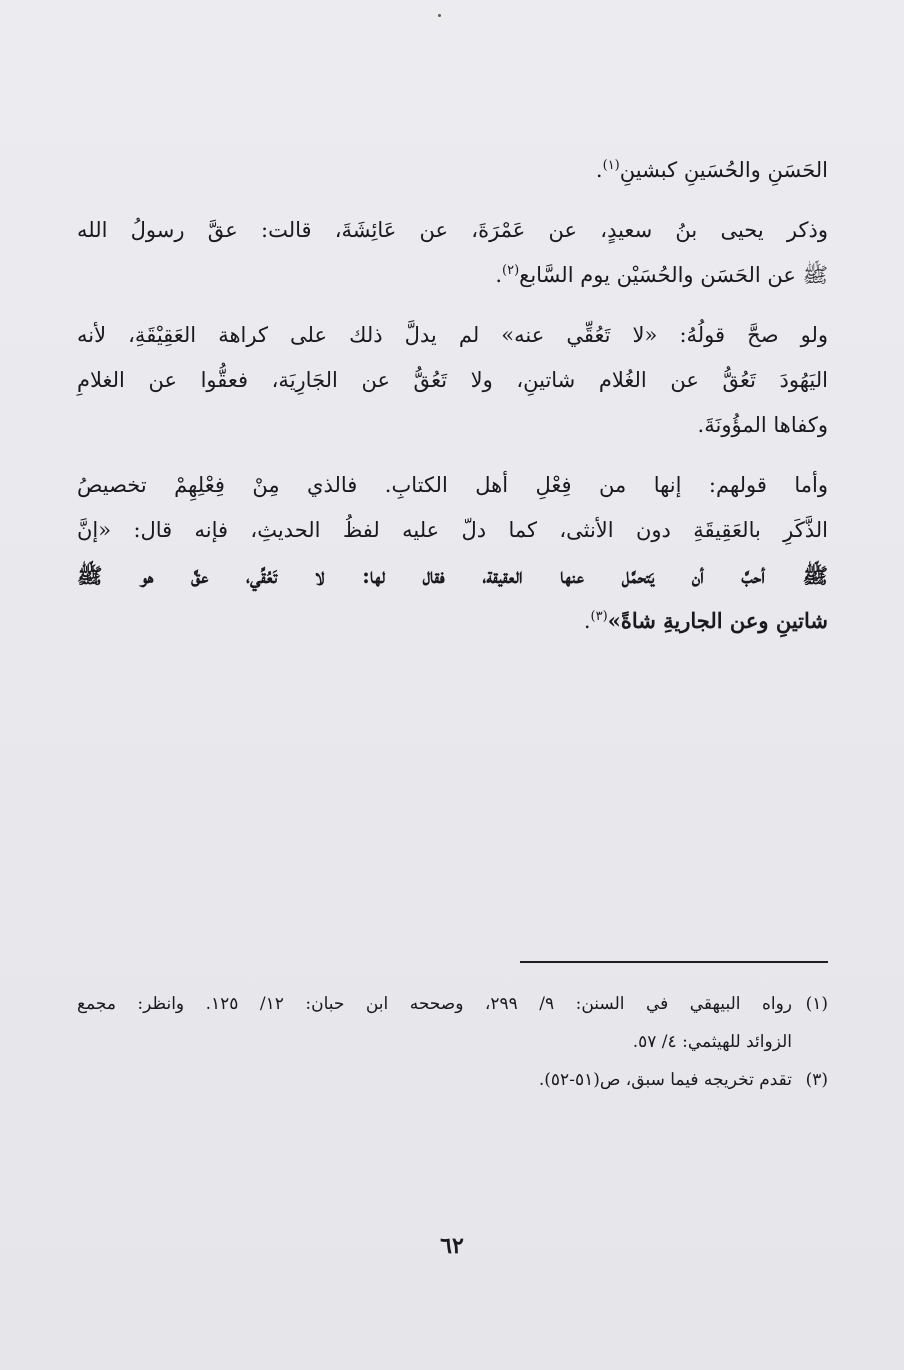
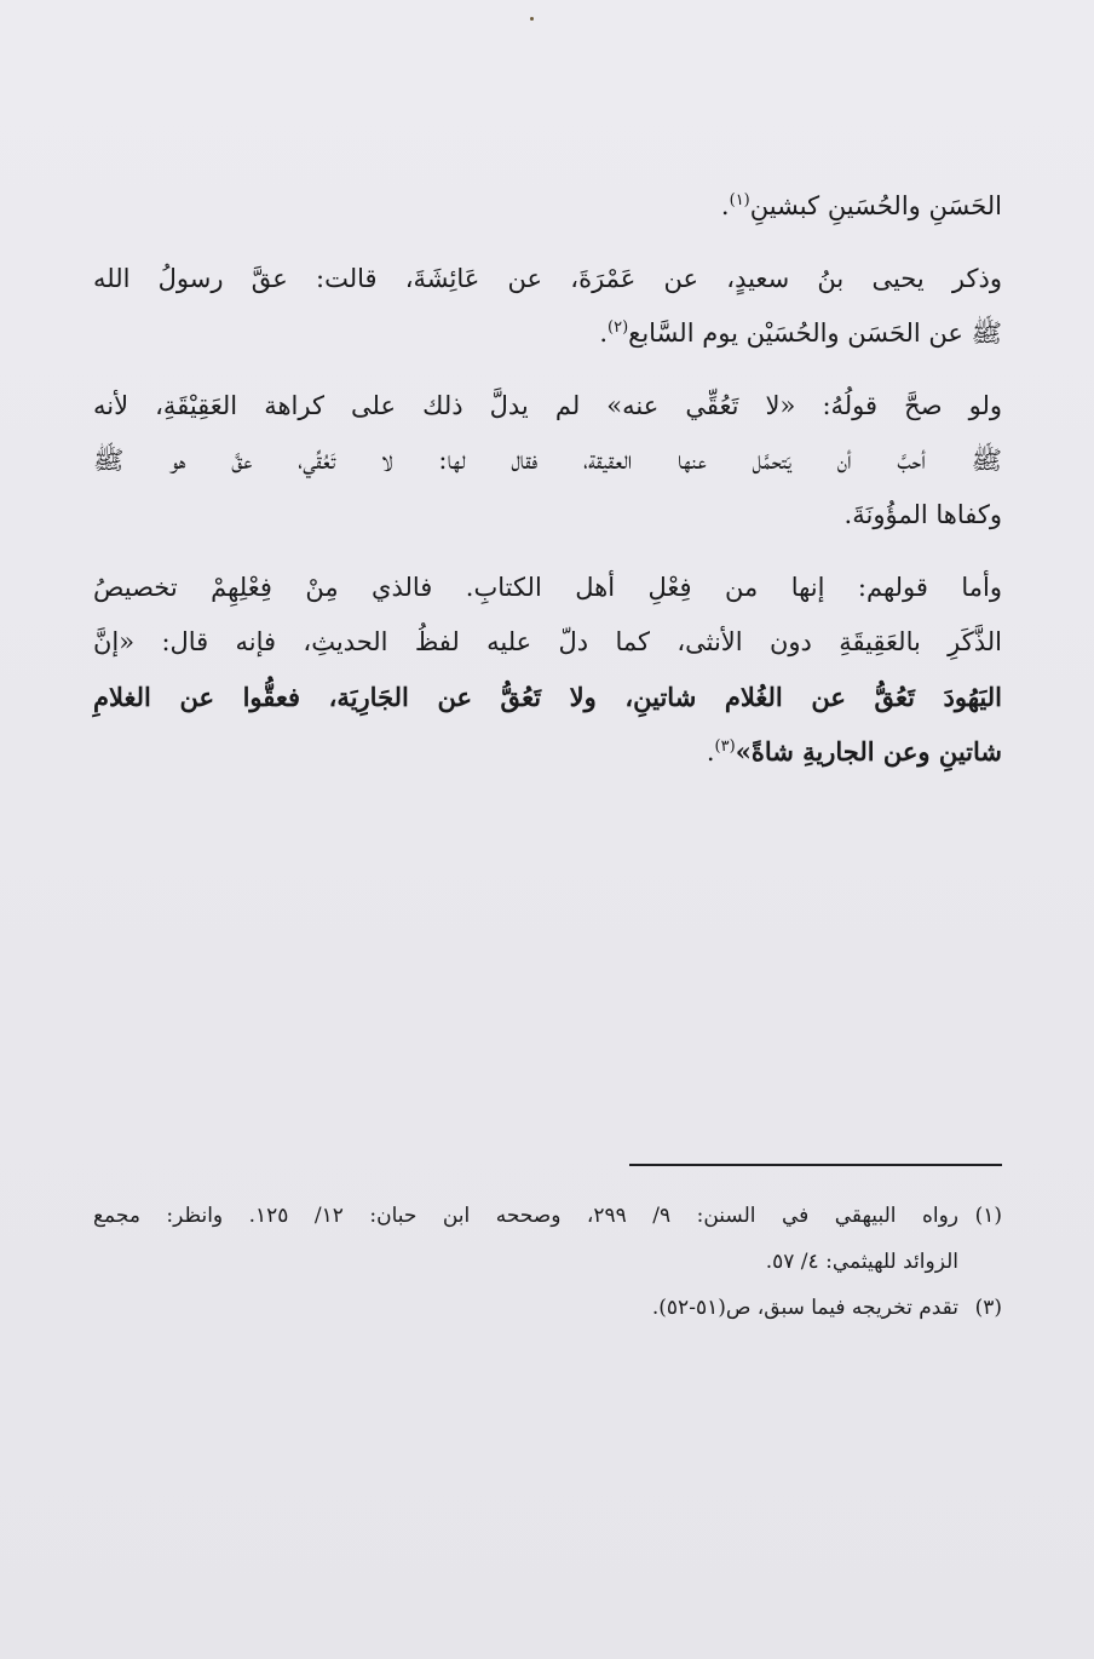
  الحَسَنِ والحُسَينِ كبشينِ(١).
  وذكر يحيى بنُ سعيدٍ، عن عَمْرَةَ، عن عَائِشَةَ، قالت: عقَّ رسولُ الله
  ﷺ عن الحَسَن والحُسَيْن يوم السَّابع(٢).
  ولو صحَّ قولُهُ: «لا تَعُقِّي عنه» لم يدلَّ ذلك على كراهة العَقِيْقَةِ، لأنه
- اليَهُودَ تَعُقُّ عن الغُلام شاتينِ، ولا تَعُقُّ عن الجَارِيَة، فعقُّوا عن الغلامِ
+ ﷺ أحبَّ أن يَتحمَّل عنها العقيقة، فقال لها: لا تَعُقِّي، عقَّ هو ﷺ
  وكفاها المؤُونَةَ.
  وأما قولهم: إنها من فِعْلِ أهل الكتابِ. فالذي مِنْ فِعْلِهِمْ تخصيصُ
  الذَّكَرِ بالعَقِيقَةِ دون الأنثى، كما دلّ عليه لفظُ الحديثِ، فإنه قال: «إنَّ
- ﷺ أحبَّ أن يَتحمَّل عنها العقيقة، فقال لها: لا تَعُقِّي، عقَّ هو ﷺ
+ اليَهُودَ تَعُقُّ عن الغُلام شاتينِ، ولا تَعُقُّ عن الجَارِيَة، فعقُّوا عن الغلامِ
  شاتينِ وعن الجاريةِ شاةً»(٣).
  (١)
  رواه البيهقي في السنن: ٩/ ٢٩٩، وصححه ابن حبان: ١٢/ ١٢٥. وانظر: مجمع
  الزوائد للهيثمي: ٤/ ٥٧.
  (٣)
  تقدم تخريجه فيما سبق، ص(٥١-٥٢).
- ٦٢
